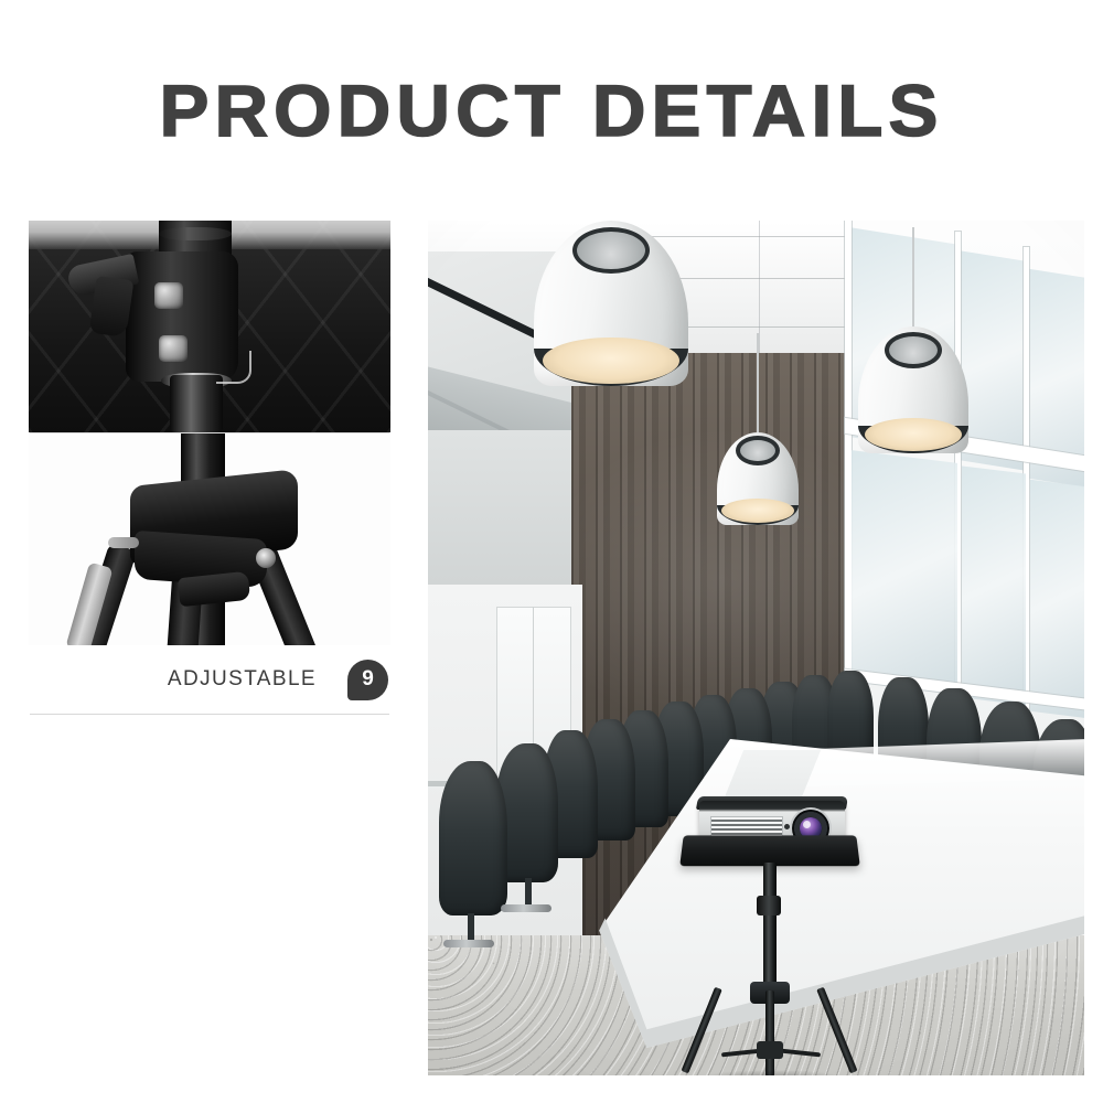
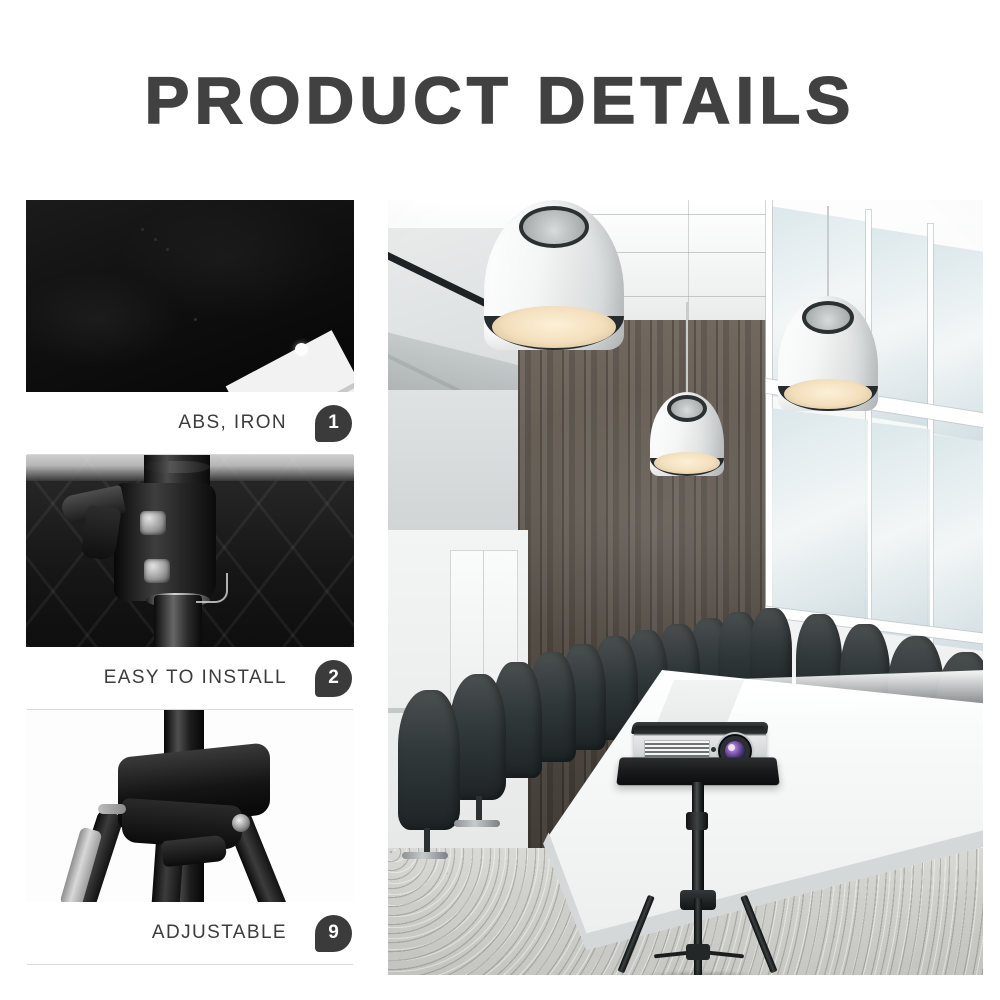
  PRODUCT DETAILS
+ ABS, IRON
+ 1
+ EASY TO INSTALL
+ 2
  ADJUSTABLE
  9
